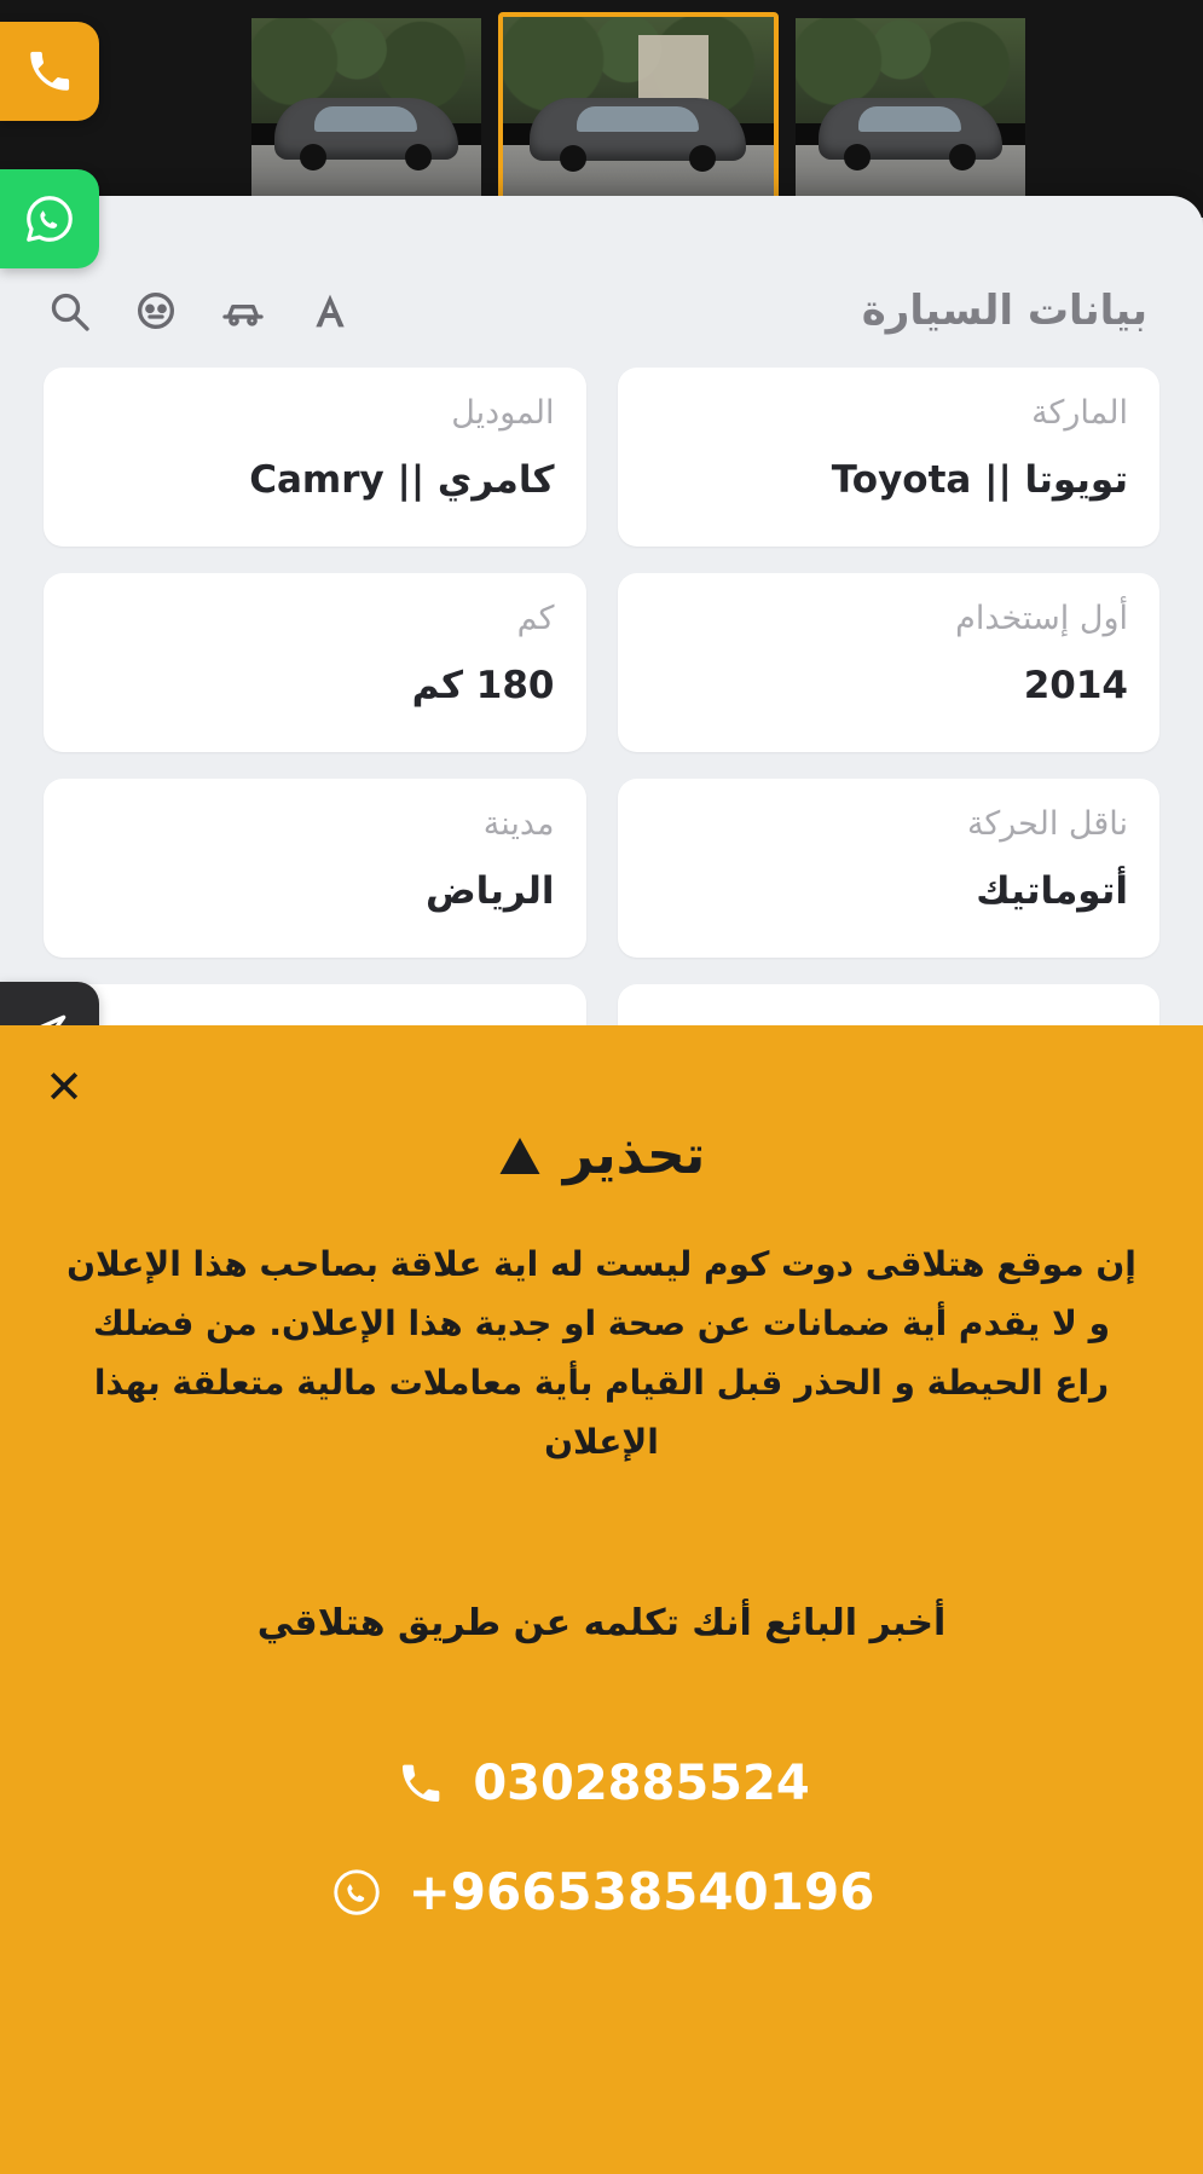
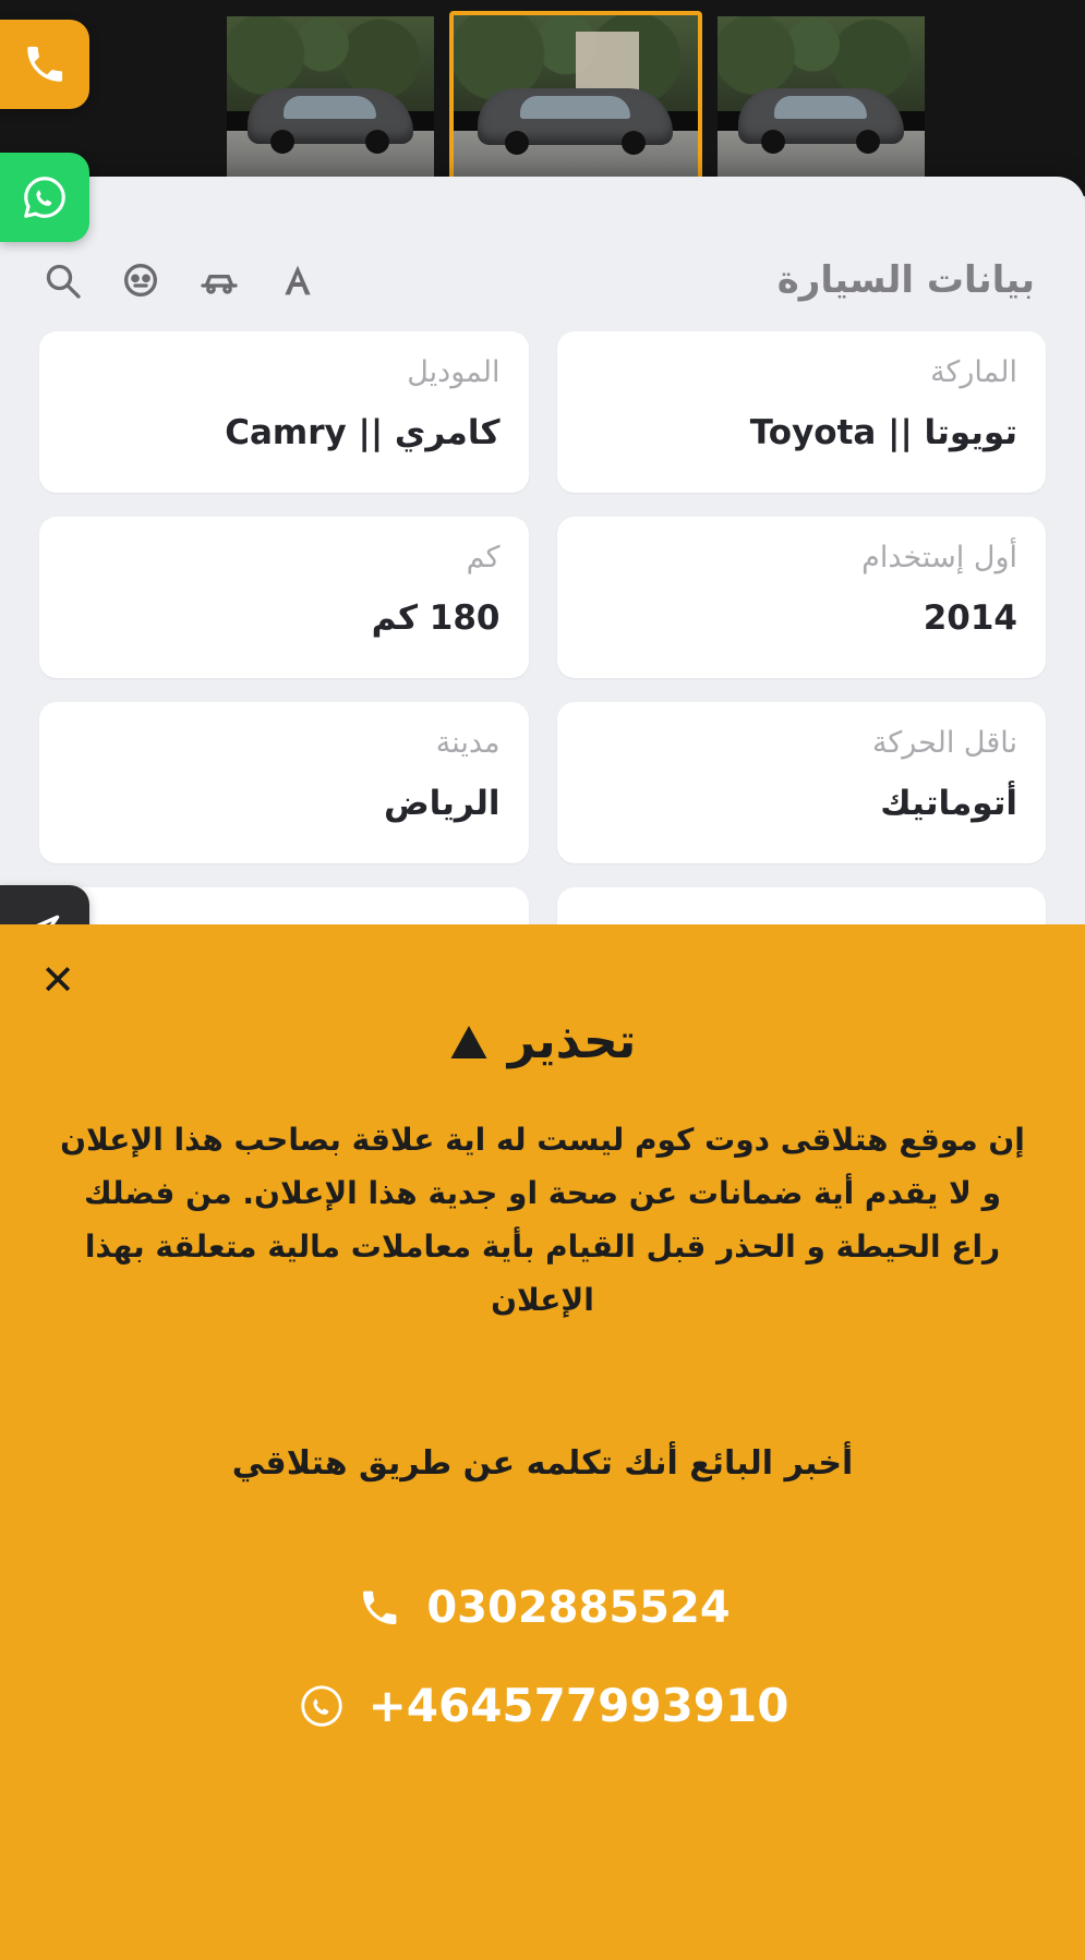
  بيانات السيارة
  الماركة
  تويوتا || Toyota
  الموديل
  كامري || Camry
  أول إستخدام
  2014
  كم
  180 كم
  ناقل الحركة
  أتوماتيك
  مدينة
  الرياض
  ✕
  تحذير
  إن موقع هتلاقى دوت كوم ليست له اية علاقة بصاحب هذا الإعلان و لا يقدم أية ضمانات عن صحة او جدية هذا الإعلان. من فضلك راع الحيطة و الحذر قبل القيام بأية معاملات مالية متعلقة بهذا الإعلان
  أخبر البائع أنك تكلمه عن طريق هتلاقي
  0302885524
- +966538540196
+ +464577993910
